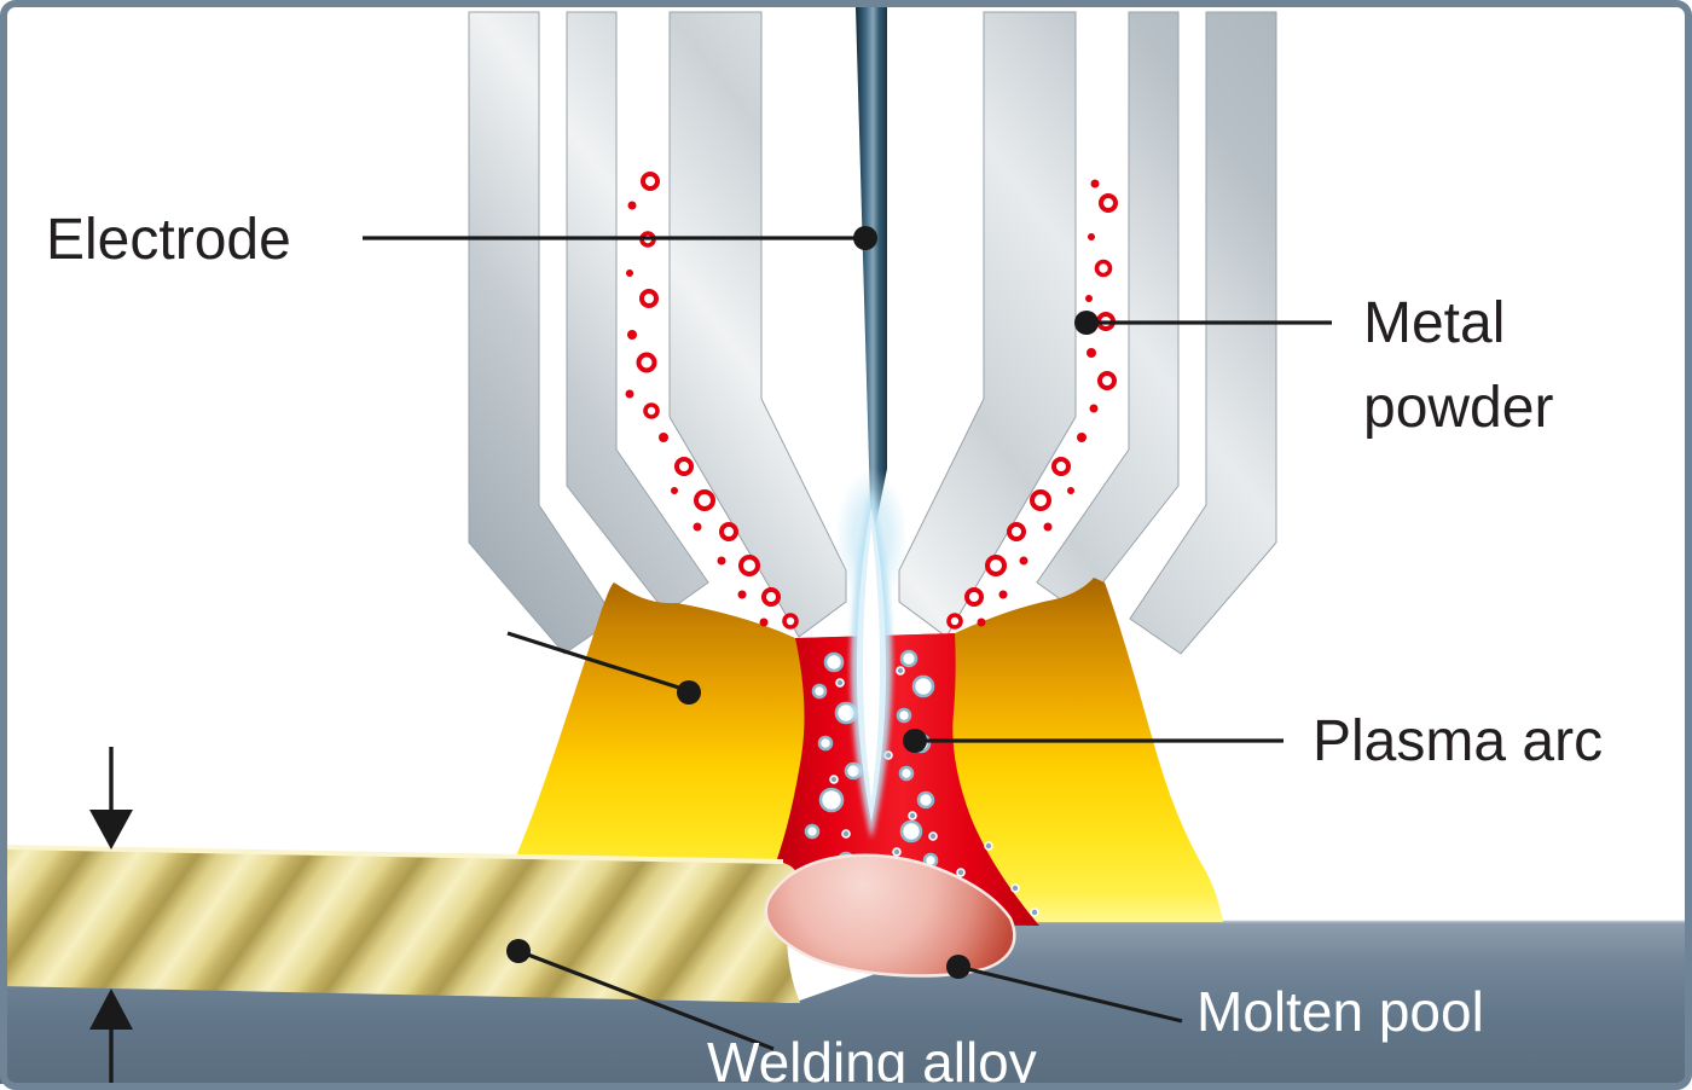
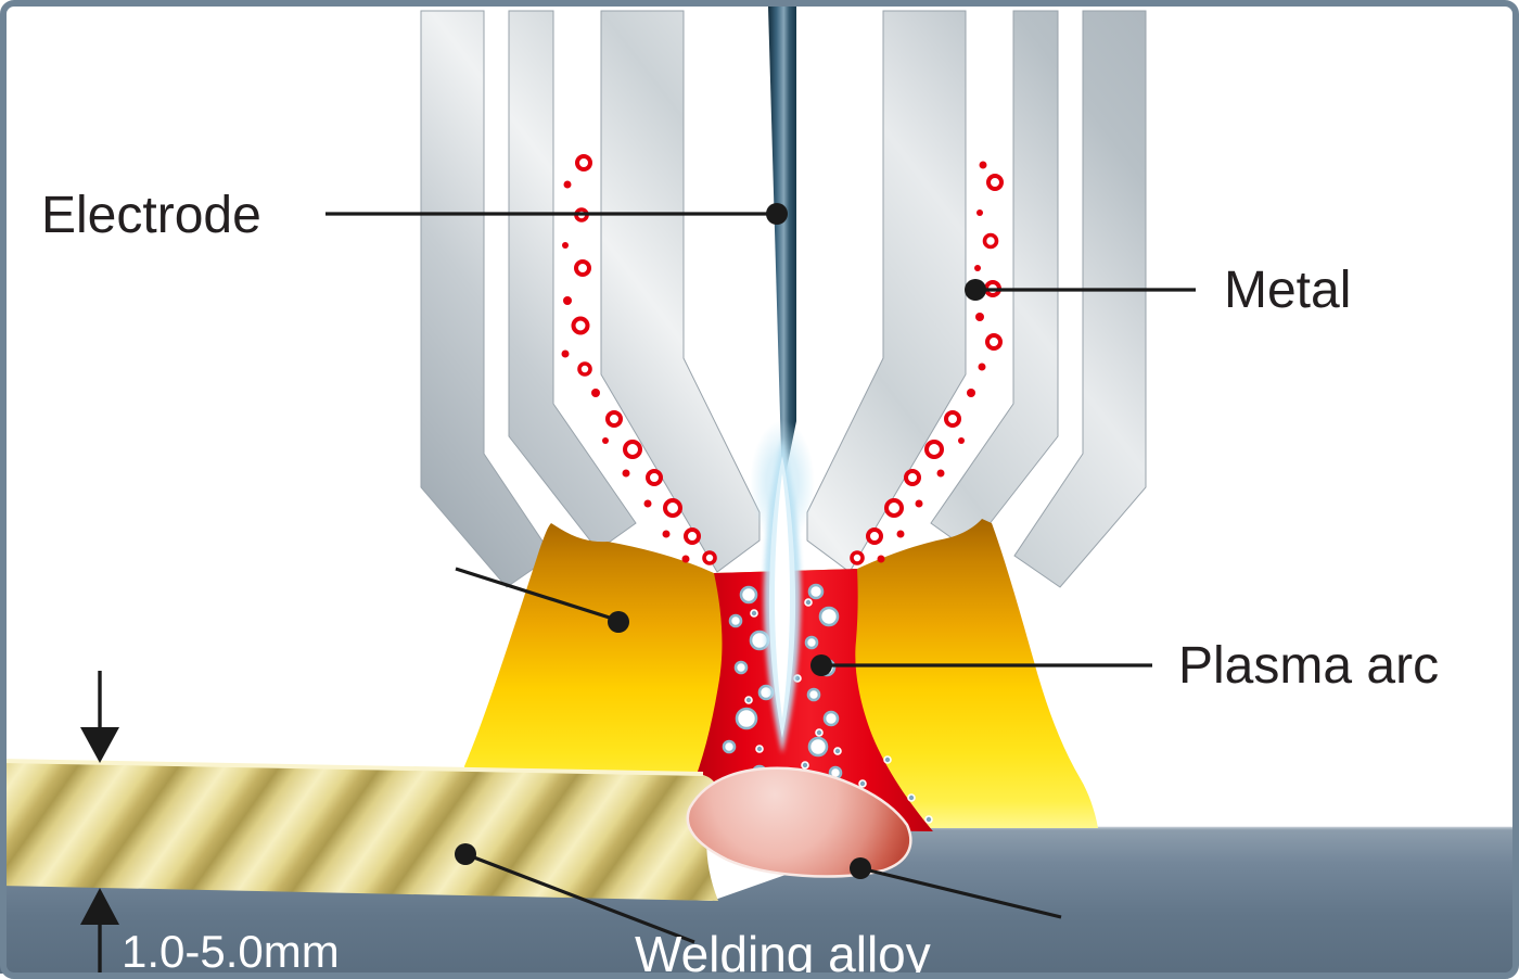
+ 1.0-5.0mm
  Electrode
  Metal
- powder
  Plasma arc
- Molten pool
  Welding alloy
